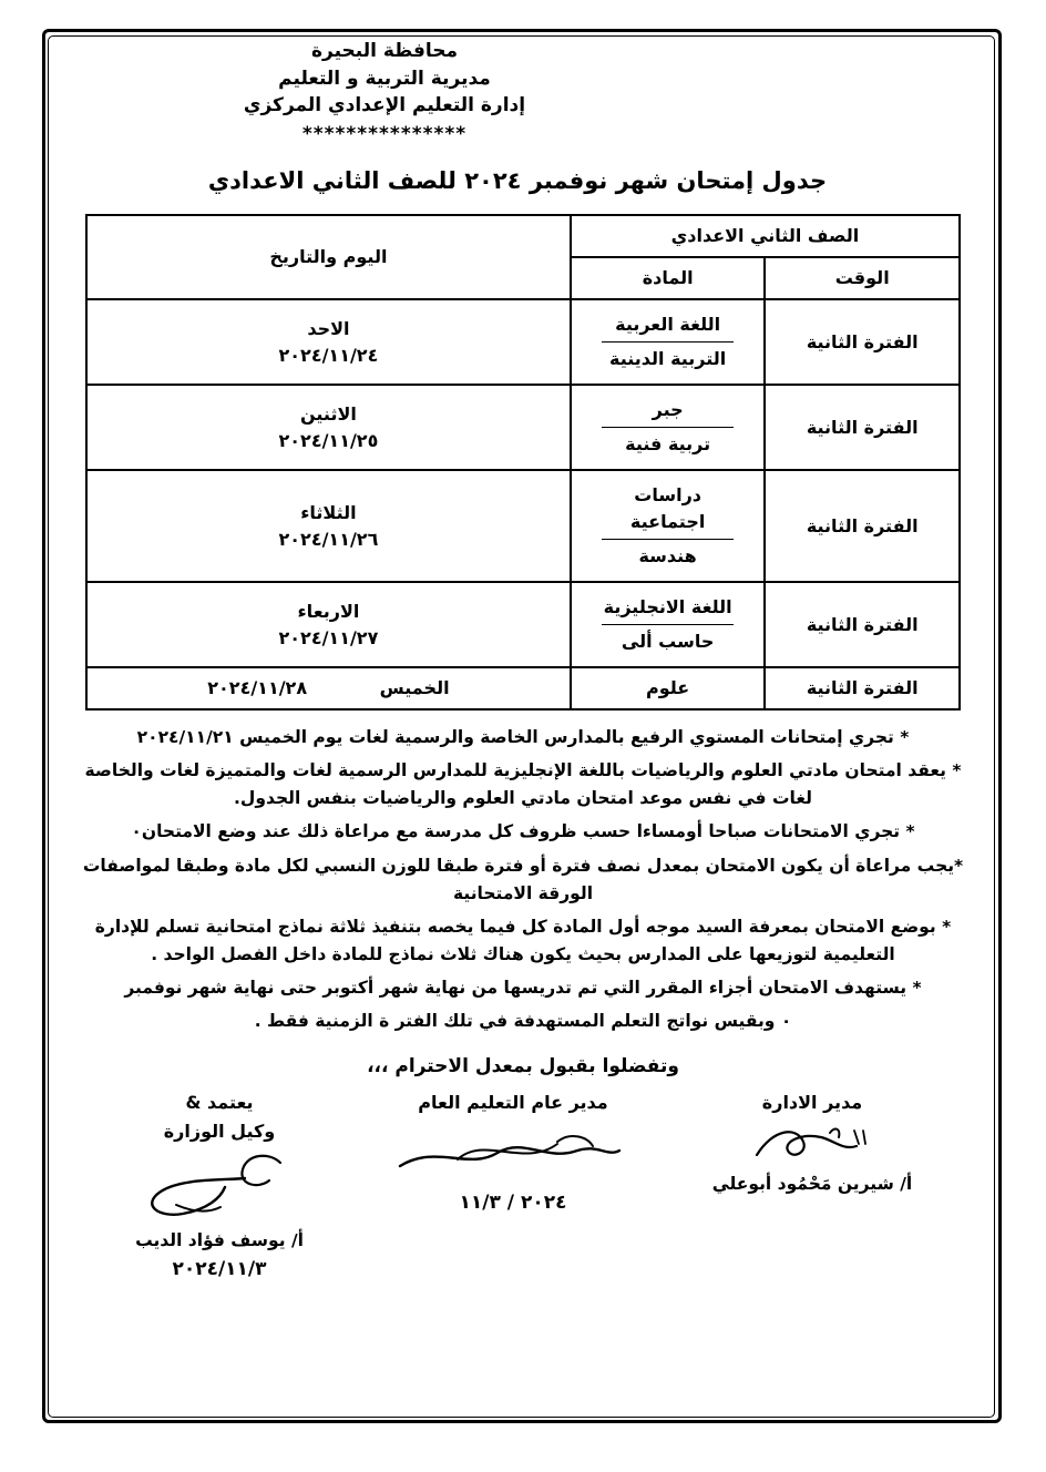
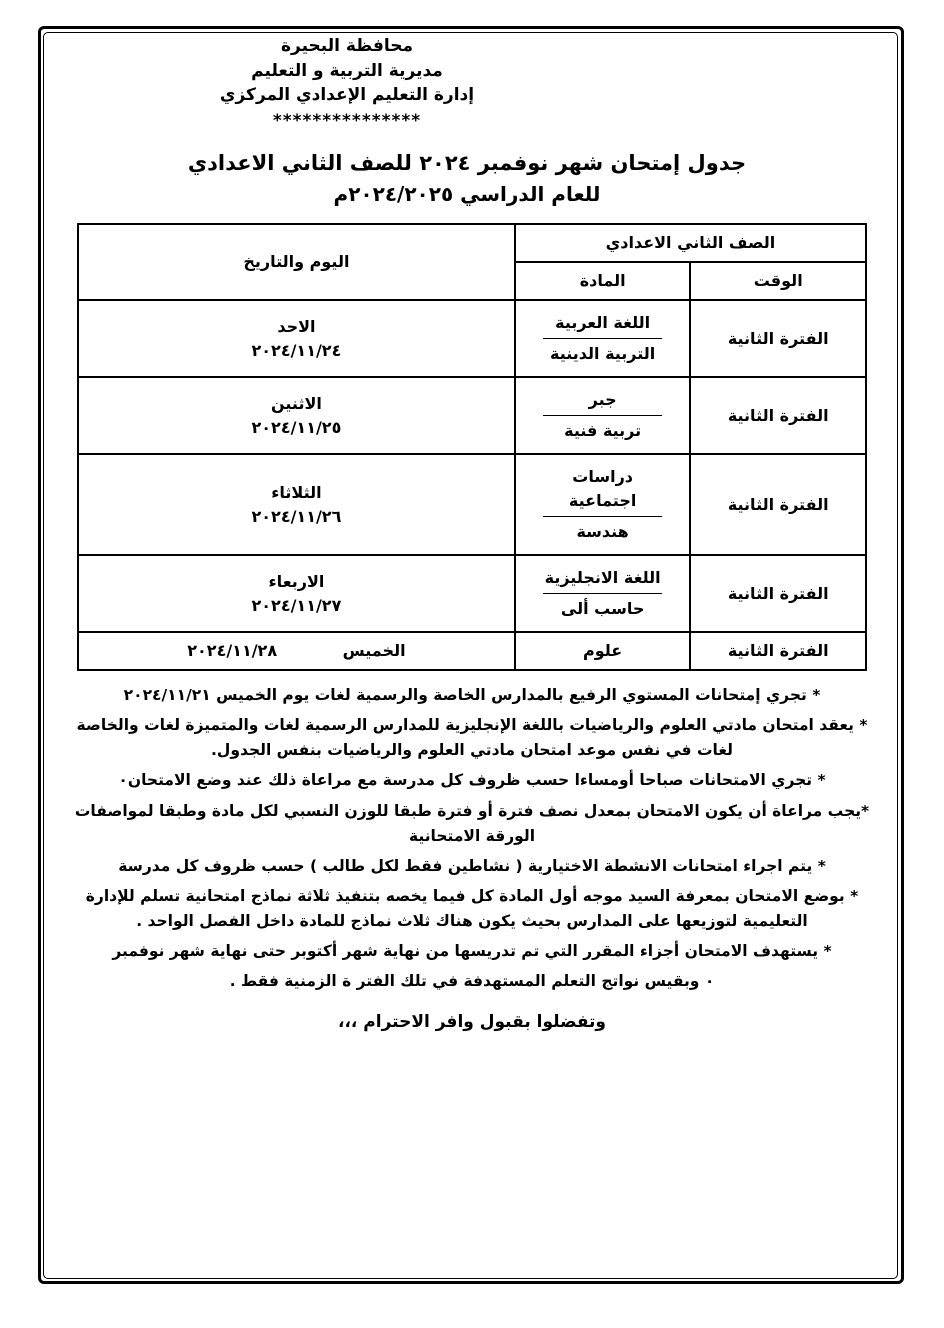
  محافظة البحيرة
  مديرية التربية و التعليم
  إدارة التعليم الإعدادي المركزي
  ***************
  جدول إمتحان شهر نوفمبر ٢٠٢٤ للصف الثاني الاعدادي
+ للعام الدراسي ٢٠٢٤/٢٠٢٥م
  الصف الثاني الاعدادي	اليوم والتاريخ
  الوقت	المادة
  الفترة الثانية	اللغة العربية التربية الدينية	الاحد ٢٠٢٤/١١/٢٤
  الفترة الثانية	جبر تربية فنية	الاثنين ٢٠٢٤/١١/٢٥
  الفترة الثانية	دراسات اجتماعية هندسة	الثلاثاء ٢٠٢٤/١١/٢٦
  الفترة الثانية	اللغة الانجليزية حاسب ألى	الاربعاء ٢٠٢٤/١١/٢٧
  الفترة الثانية	علوم	الخميس ٢٠٢٤/١١/٢٨
  * تجري إمتحانات المستوي الرفيع بالمدارس الخاصة والرسمية لغات يوم الخميس ٢٠٢٤/١١/٢١
  * يعقد امتحان مادتي العلوم والرياضيات باللغة الإنجليزية للمدارس الرسمية لغات والمتميزة لغات والخاصة لغات في نفس موعد امتحان مادتي العلوم والرياضيات بنفس الجدول.
  * تجري الامتحانات صباحا أومساءا حسب ظروف كل مدرسة مع مراعاة ذلك عند وضع الامتحان٠
  *يجب مراعاة أن يكون الامتحان بمعدل نصف فترة أو فترة طبقا للوزن النسبي لكل مادة وطبقا لمواصفات الورقة الامتحانية
+ * يتم اجراء امتحانات الانشطة الاختيارية ( نشاطين فقط لكل طالب ) حسب ظروف كل مدرسة
  * بوضع الامتحان بمعرفة السيد موجه أول المادة كل فيما يخصه بتنفيذ ثلاثة نماذج امتحانية تسلم للإدارة التعليمية لتوزيعها على المدارس بحيث يكون هناك ثلاث نماذج للمادة داخل الفصل الواحد .
  * يستهدف الامتحان أجزاء المقرر التي تم تدريسها من نهاية شهر أكتوبر حتى نهاية شهر نوفمبر
  ٠ وبقيس نواتج التعلم المستهدفة في تلك الفتر ة الزمنية فقط .
- وتفضلوا بقبول بمعدل الاحترام ،،،
+ وتفضلوا بقبول وافر الاحترام ،،،
- مدير الادارة
- أ/ شيرين مَحْمُود أبوعلي
- مدير عام التعليم العام
- ٢٠٢٤ / ١١/٣
- يعتمد &
- وكيل الوزارة
- أ/ يوسف فؤاد الديب
- ٢٠٢٤/١١/٣
